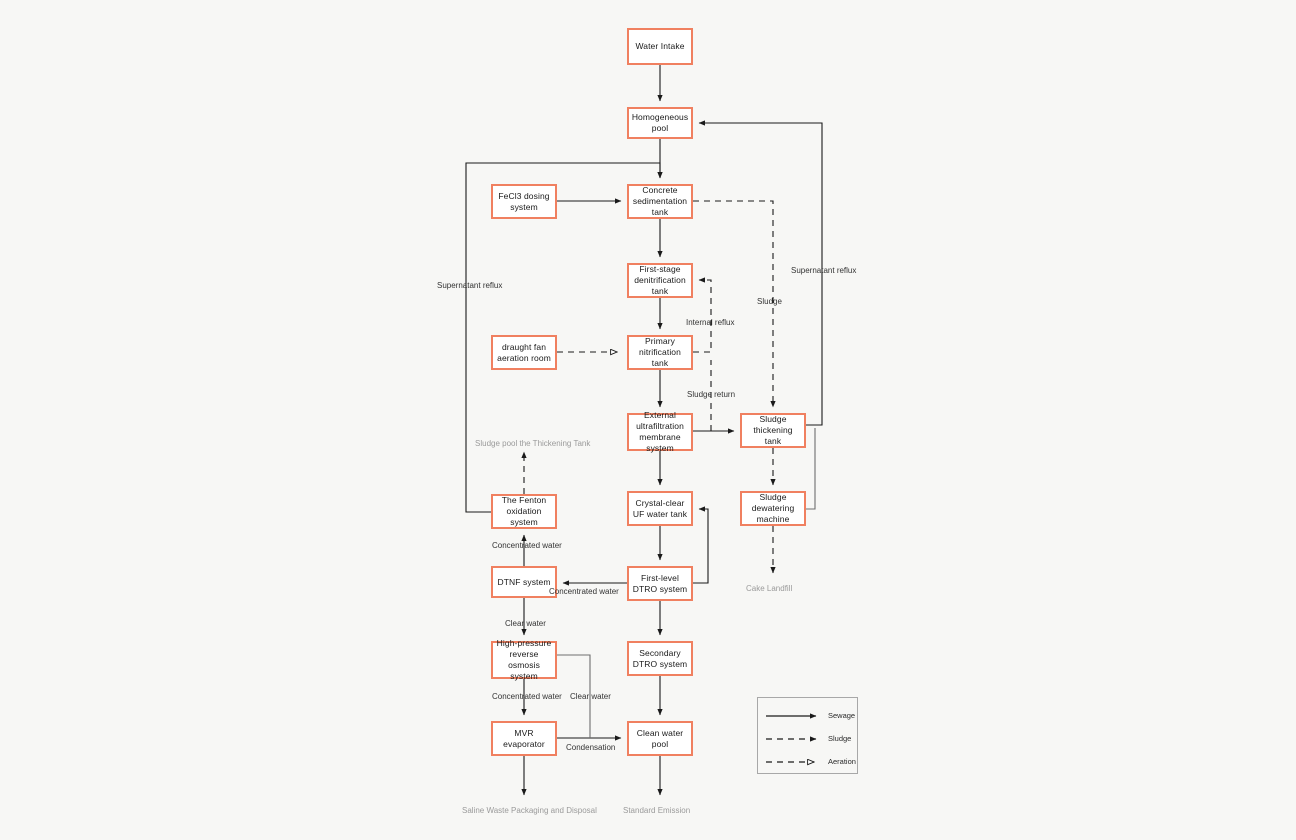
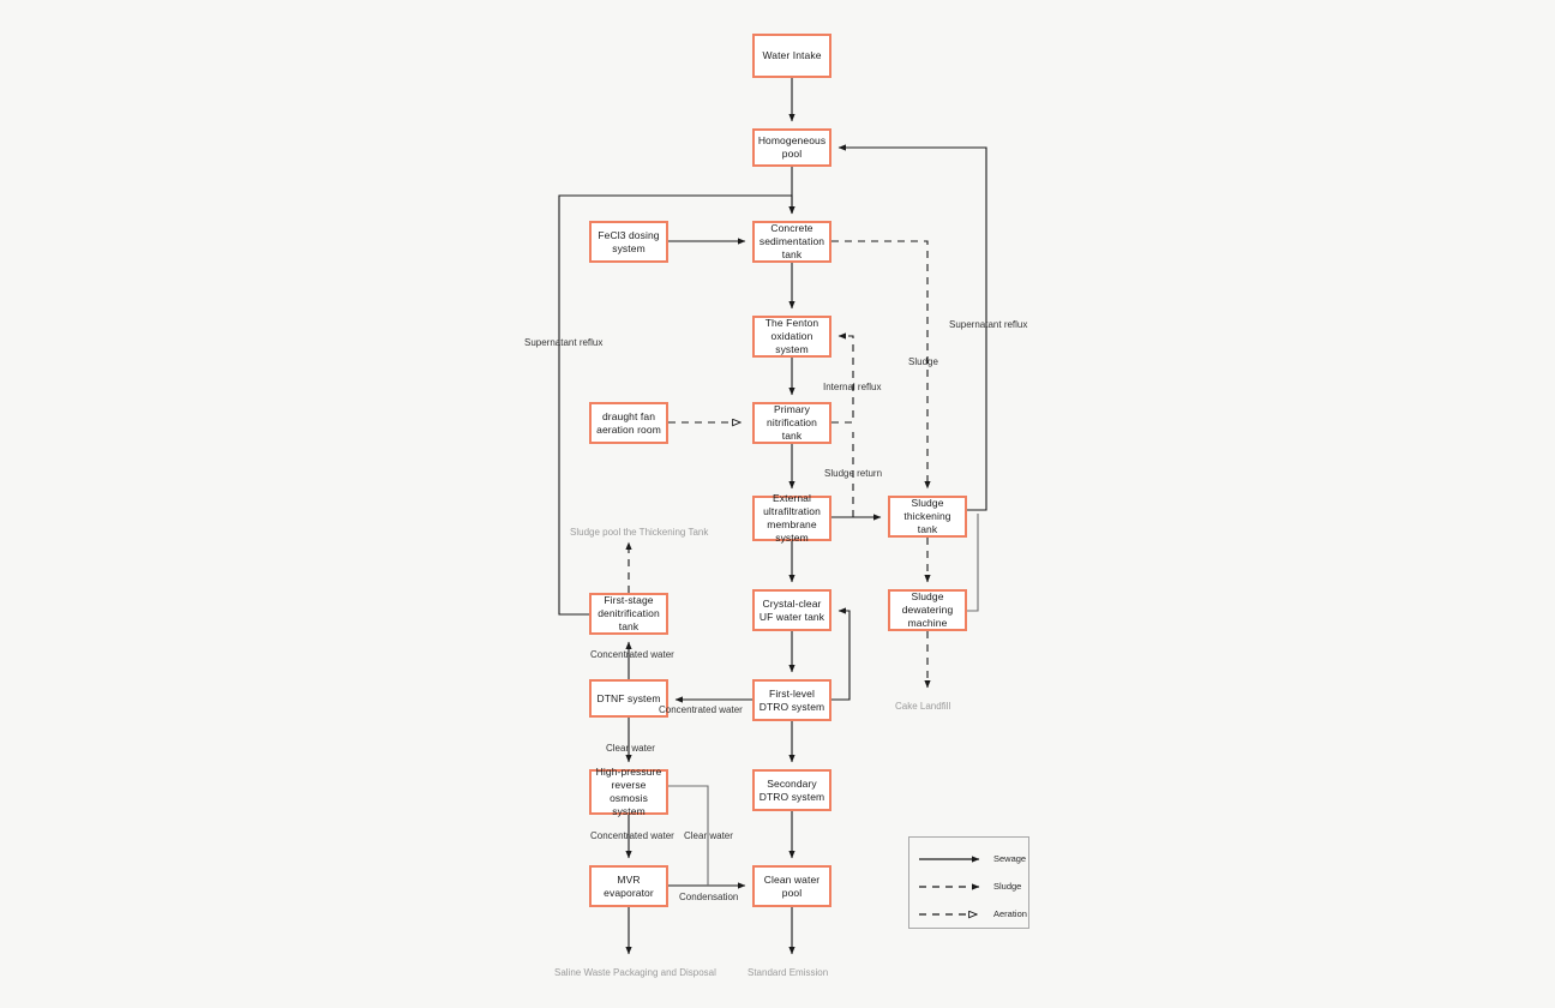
  Water Intake
  Homogeneous pool
  FeCl3 dosing system
  Concrete sedimentation tank
- First-stage denitrification tank
+ The Fenton oxidation system
  draught fan aeration room
  Primary nitrification tank
  External ultrafiltration membrane system
  Sludge thickening tank
- The Fenton oxidation system
+ First-stage denitrification tank
  Crystal-clear UF water tank
  Sludge dewatering machine
  DTNF system
  First-level DTRO system
  High-pressure reverse osmosis system
  Secondary DTRO system
  MVR evaporator
  Clean water pool
  Supernatant reflux
  Supernatant reflux
  Sludge
  Internal reflux
  Sludge return
  Sludge pool the Thickening Tank
  Concentrated water
  Concentrated water
  Clear water
  Concentrated water
  Clear water
  Condensation
  Cake Landfill
  Saline Waste Packaging and Disposal
  Standard Emission
  Sewage
  Sludge
  Aeration
